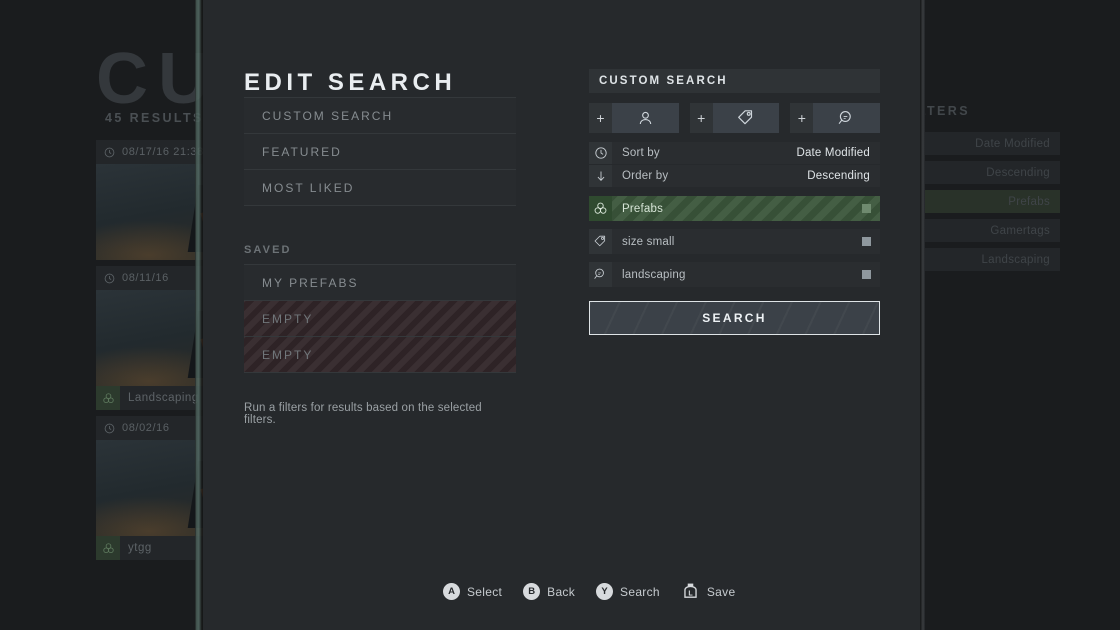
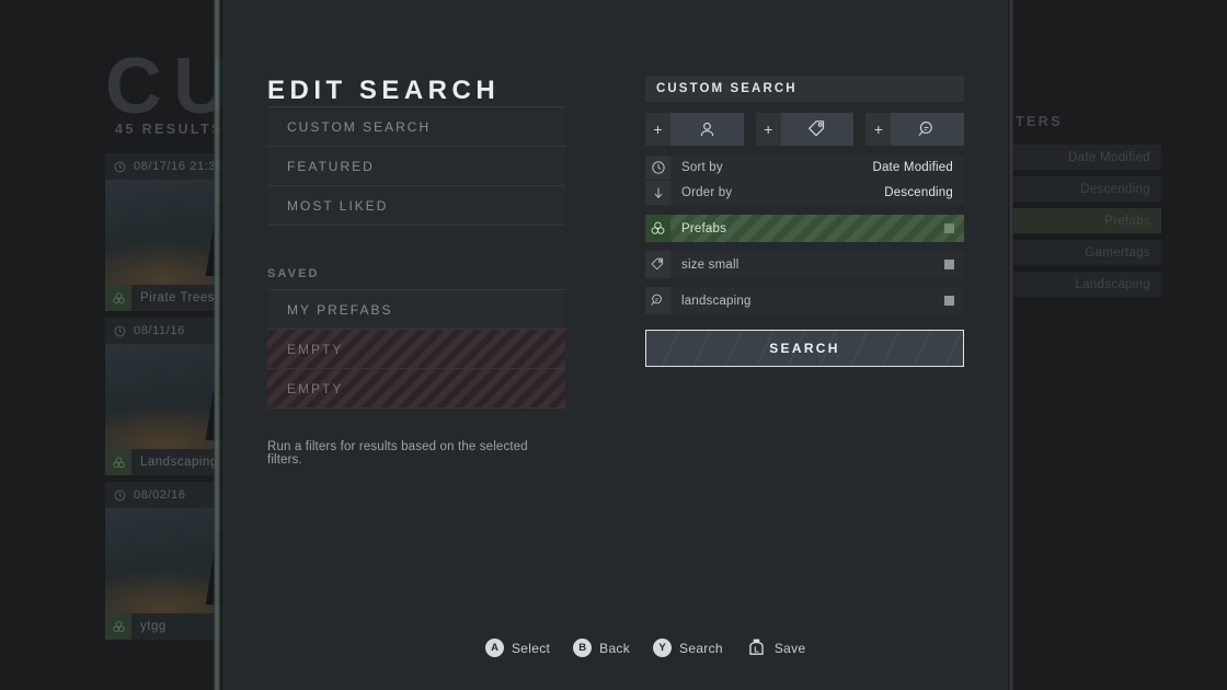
  45 RESULTS
  08/17/16 21:38
+ Pirate Trees
  08/11/16
  Landscaping
  08/02/16
  ytgg
  Date Modified
  Descending
  Prefabs
  Gamertags
  Landscaping
  EDIT SEARCH
  CUSTOM SEARCH
  FEATURED
  MOST LIKED
  SAVED
  MY PREFABS
  EMPTY
  EMPTY
  Run a filters for results based on the selected filters.
  CUSTOM SEARCH
  +
  +
  +
  Sort by
  Date Modified
  Order by
  Descending
  Prefabs
  size small
  landscaping
  SEARCH
  A
  Select
  B
  Back
  Y
  Search
  L
  Save
